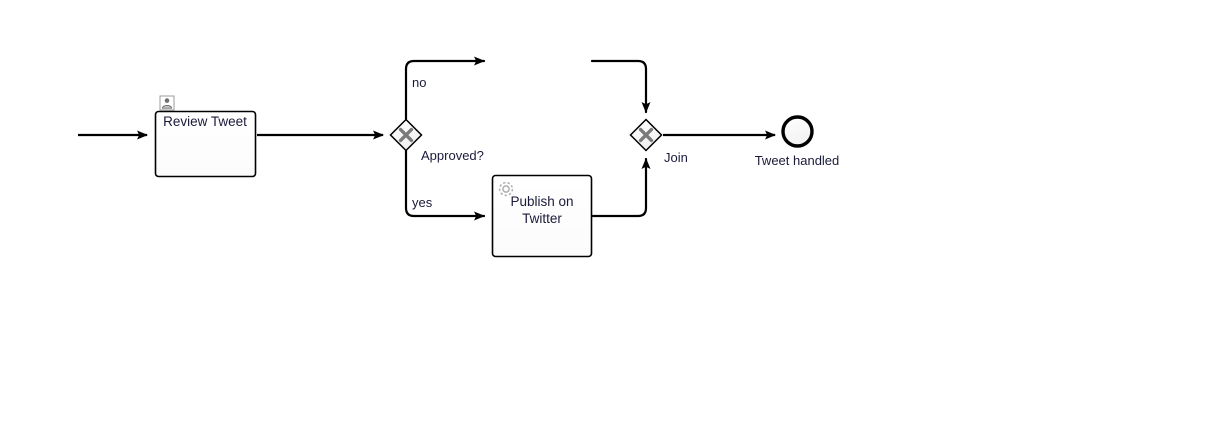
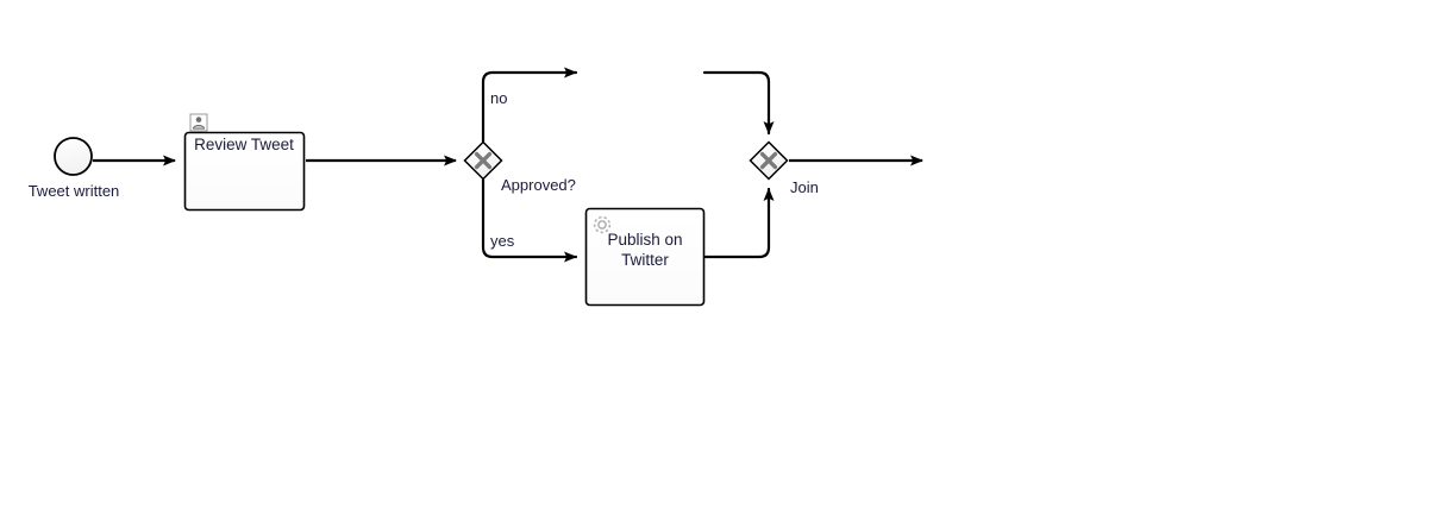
+ Tweet written
  Review Tweet
  Approved?
  no
  yes
  Publish on
  Twitter
  Join
- Tweet handled
